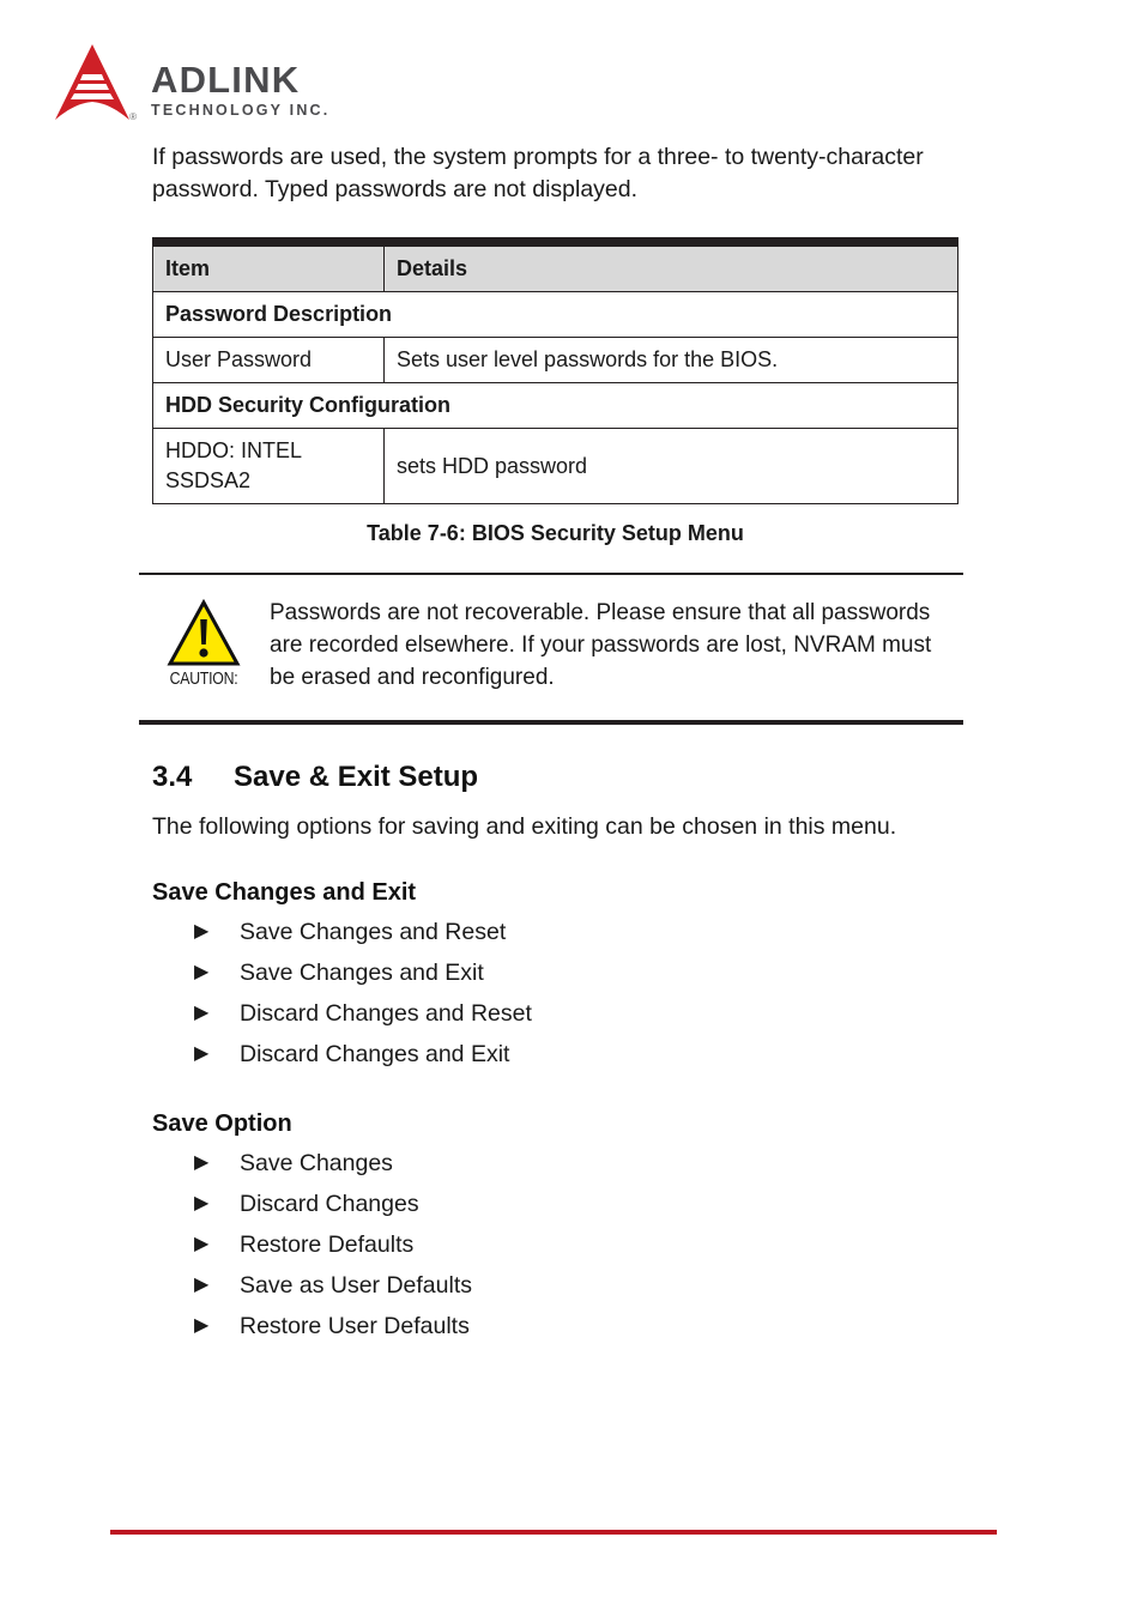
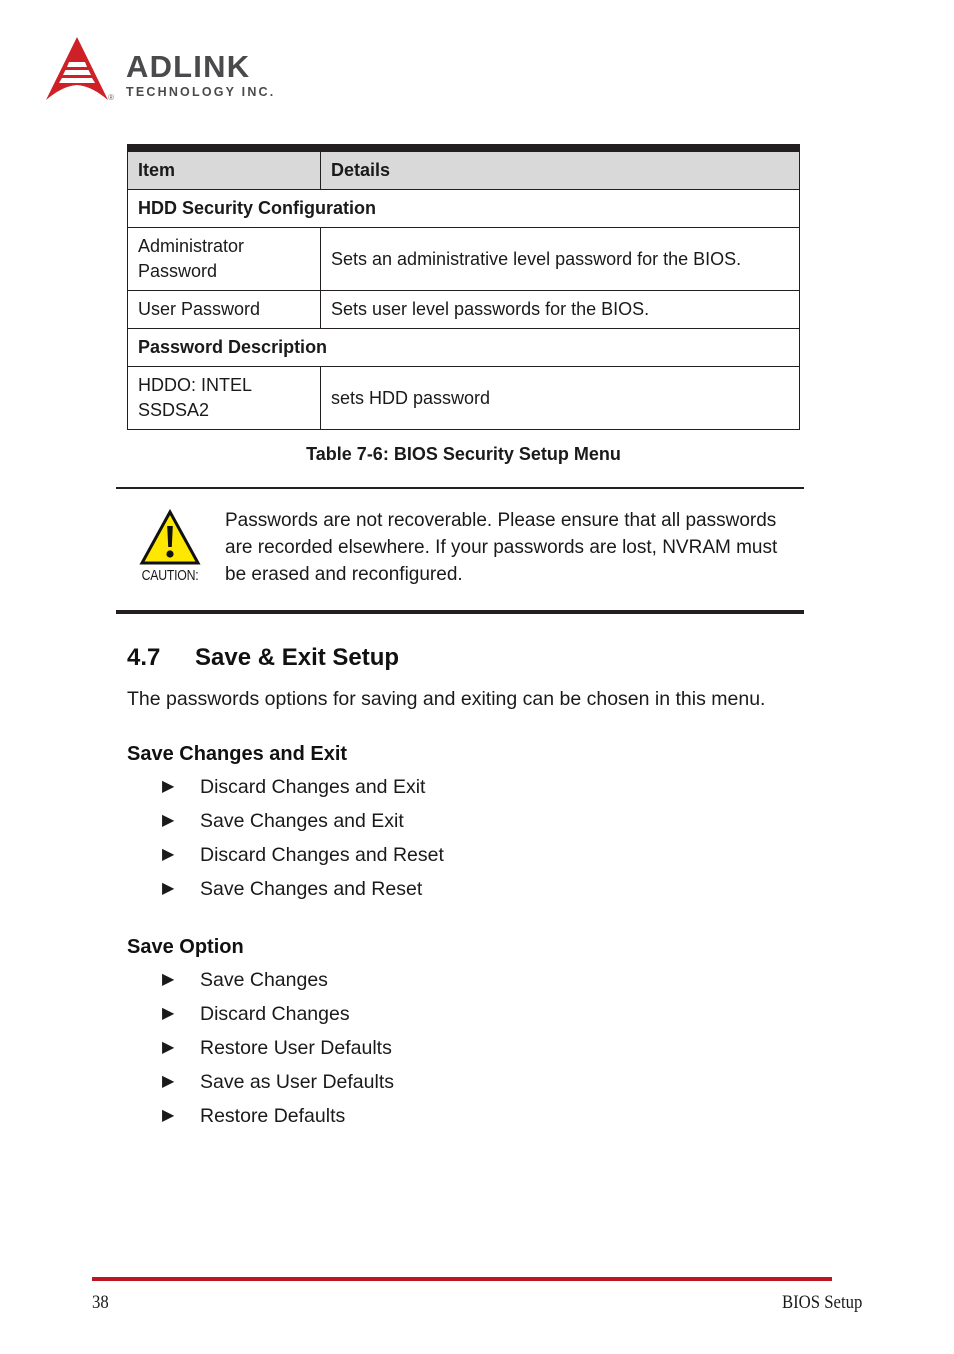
  ®
  ADLINK
  TECHNOLOGY INC.
- If passwords are used, the system prompts for a three- to twenty-character password. Typed passwords are not displayed.
  Item	Details
- Password Description
+ HDD Security Configuration
+ Administrator Password	Sets an administrative level password for the BIOS.
  User Password	Sets user level passwords for the BIOS.
- HDD Security Configuration
+ Password Description
  HDDO: INTEL SSDSA2	sets HDD password
  Table 7-6: BIOS Security Setup Menu
  CAUTION:
  Passwords are not recoverable. Please ensure that all passwords are recorded elsewhere. If your passwords are lost, NVRAM must be erased and reconfigured.
- 3.4
+ 4.7
  Save & Exit Setup
- The following options for saving and exiting can be chosen in this menu.
+ The passwords options for saving and exiting can be chosen in this menu.
  Save Changes and Exit
  ▶
- Save Changes and Reset
+ Discard Changes and Exit
  ▶
  Save Changes and Exit
  ▶
  Discard Changes and Reset
  ▶
- Discard Changes and Exit
+ Save Changes and Reset
  Save Option
  ▶
  Save Changes
  ▶
  Discard Changes
  ▶
- Restore Defaults
+ Restore User Defaults
  ▶
  Save as User Defaults
  ▶
- Restore User Defaults
+ Restore Defaults
+ 38
+ BIOS Setup
